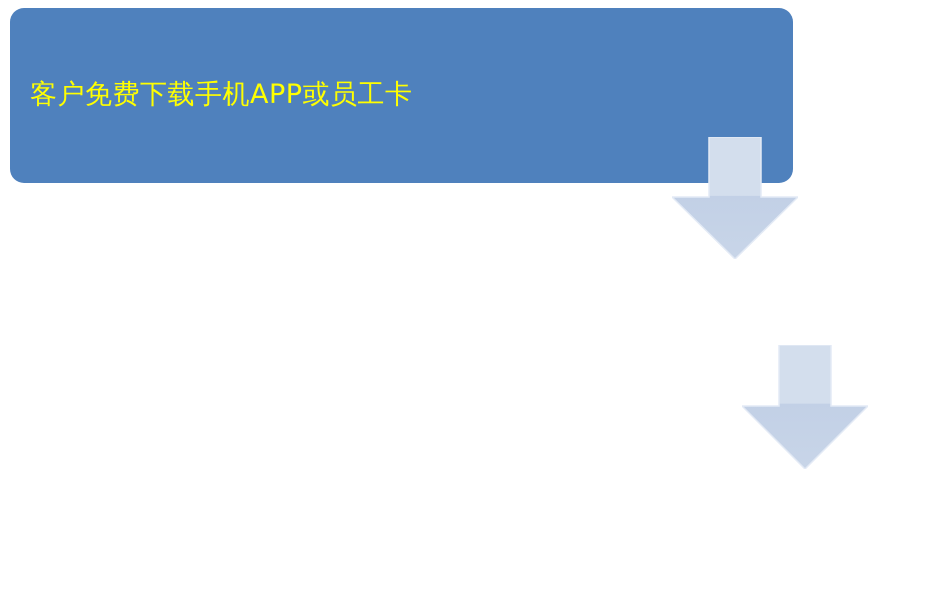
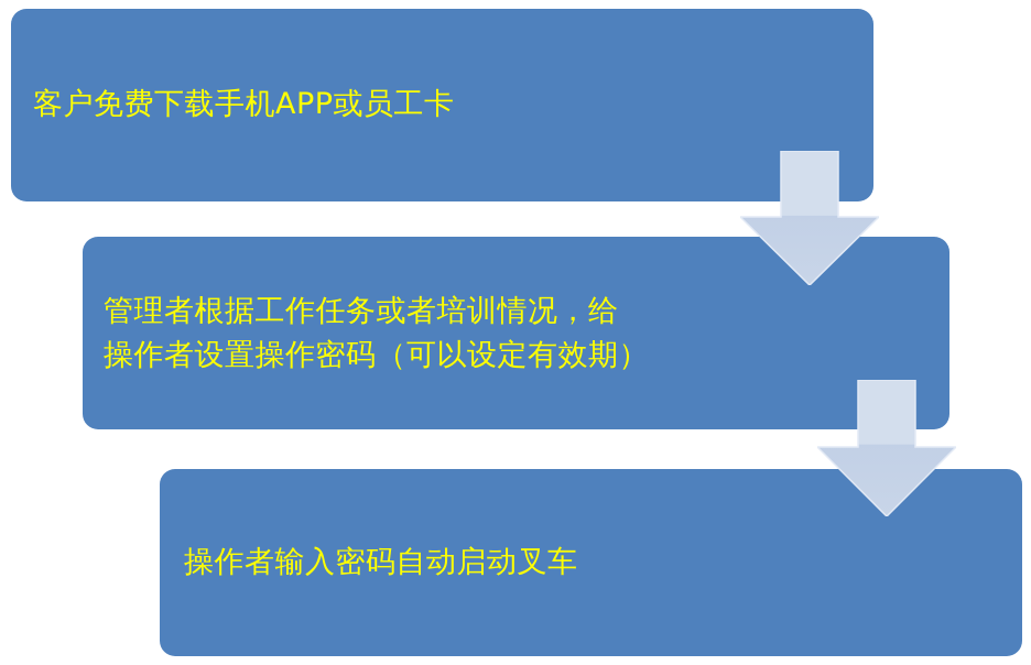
  客户免费下载手机APP或员工卡
+ 管理者根据工作任务或者培训情况，给
+ 操作者设置操作密码（可以设定有效期）
+ 操作者输入密码自动启动叉车
